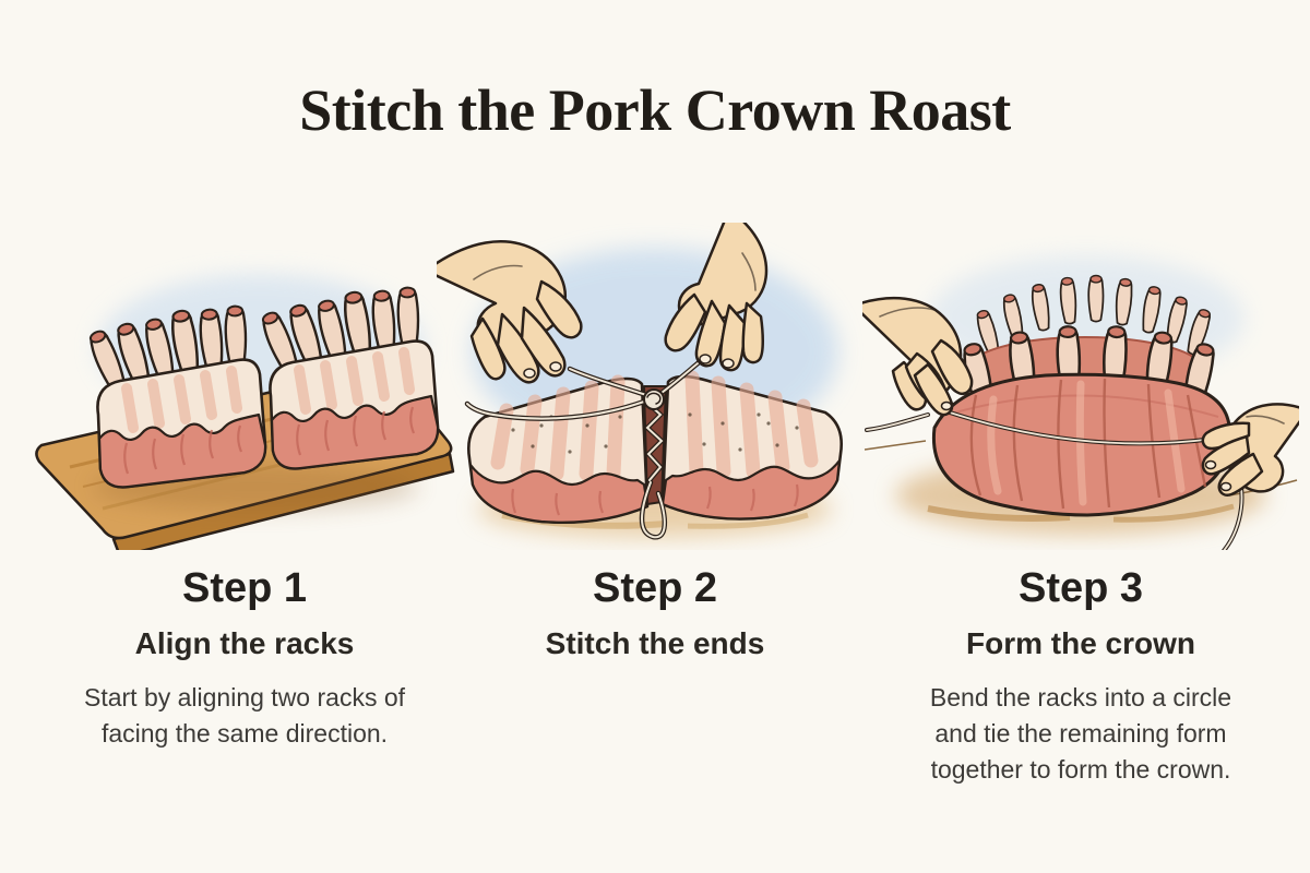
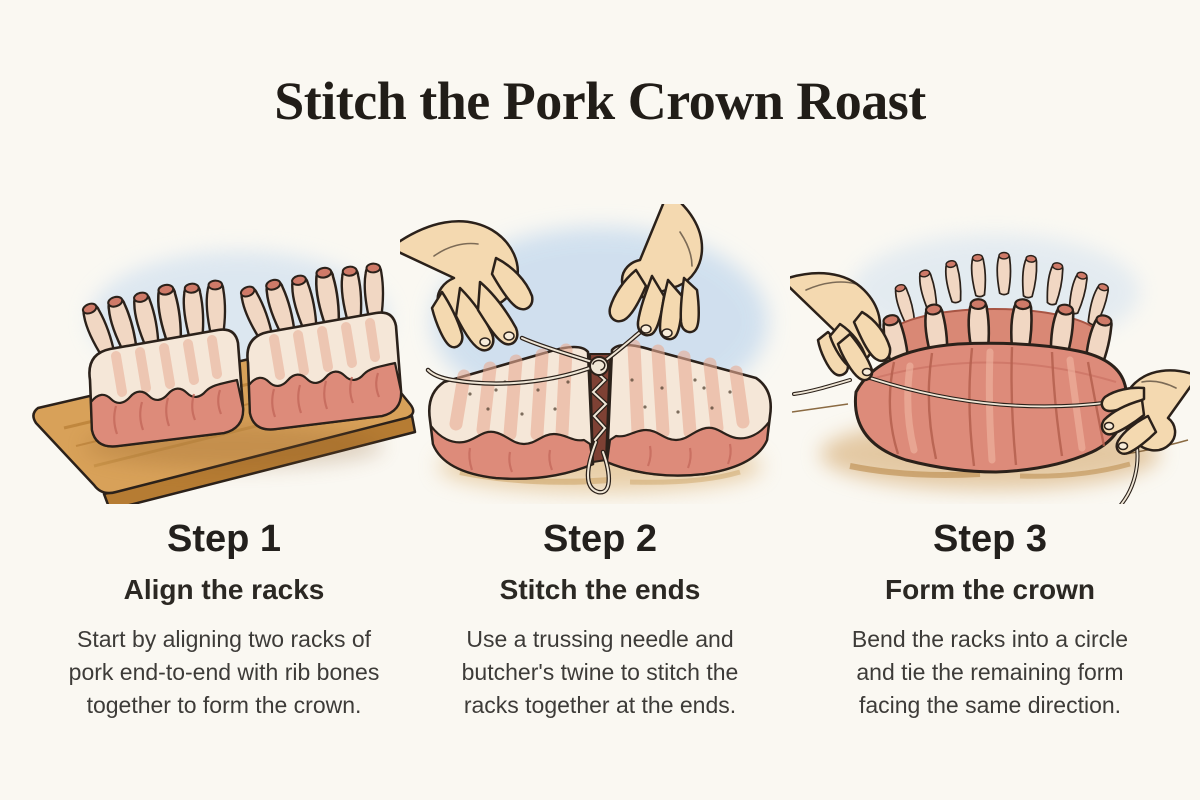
  Stitch the Pork Crown Roast
  Step 1
  Align the racks
  Start by aligning two racks of
+ pork end-to-end with rib bones
- facing the same direction.
+ together to form the crown.
  Step 2
  Stitch the ends
+ Use a trussing needle and
+ butcher's twine to stitch the
+ racks together at the ends.
  Step 3
  Form the crown
  Bend the racks into a circle
  and tie the remaining form
- together to form the crown.
+ facing the same direction.
